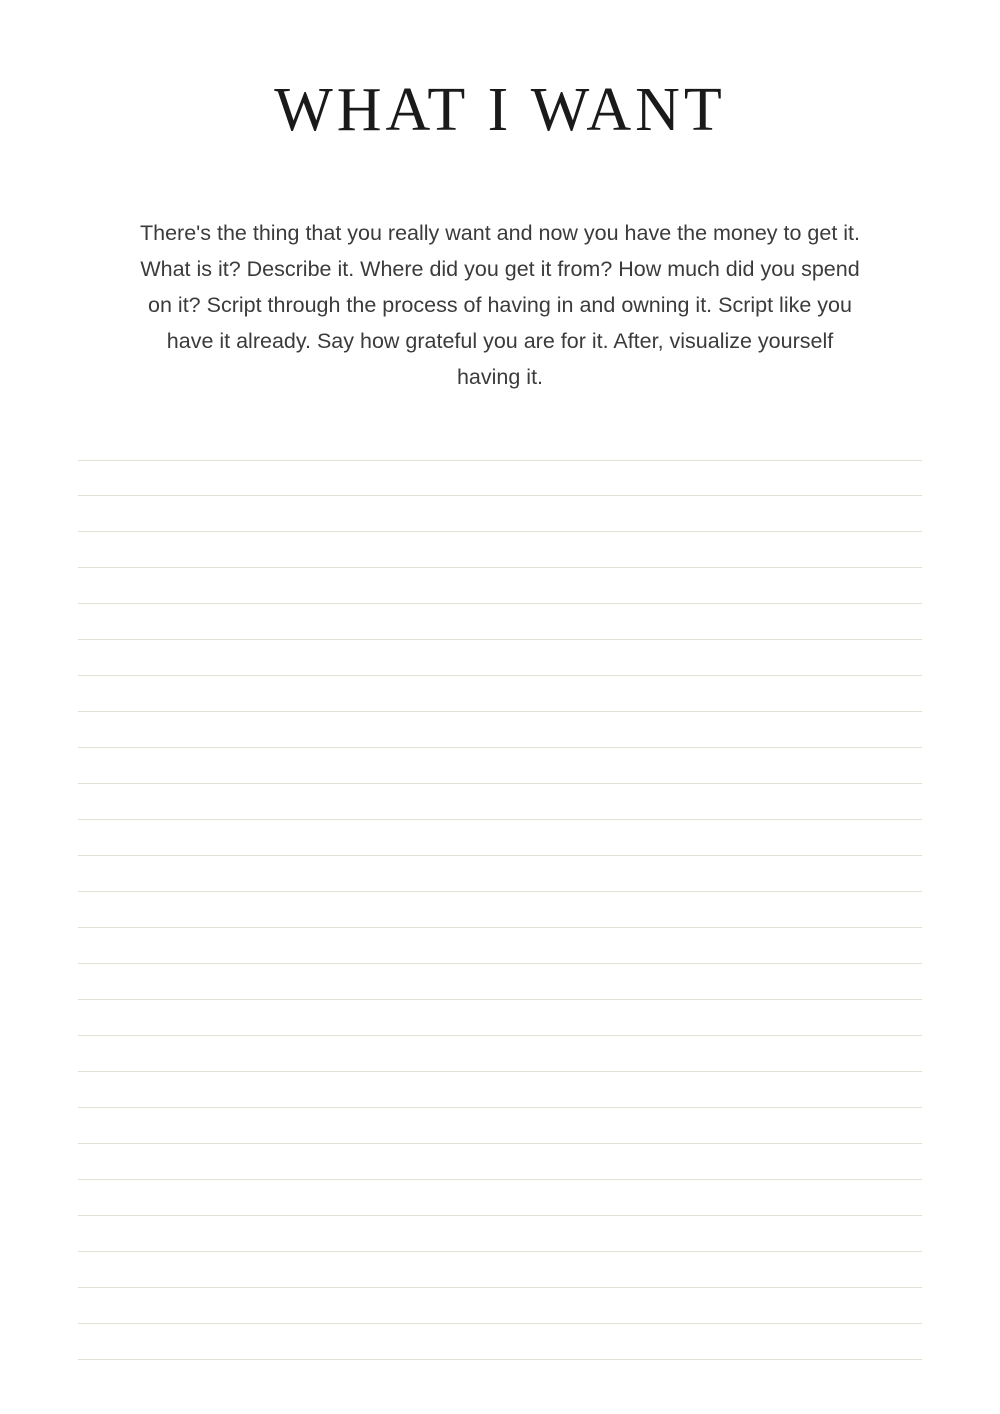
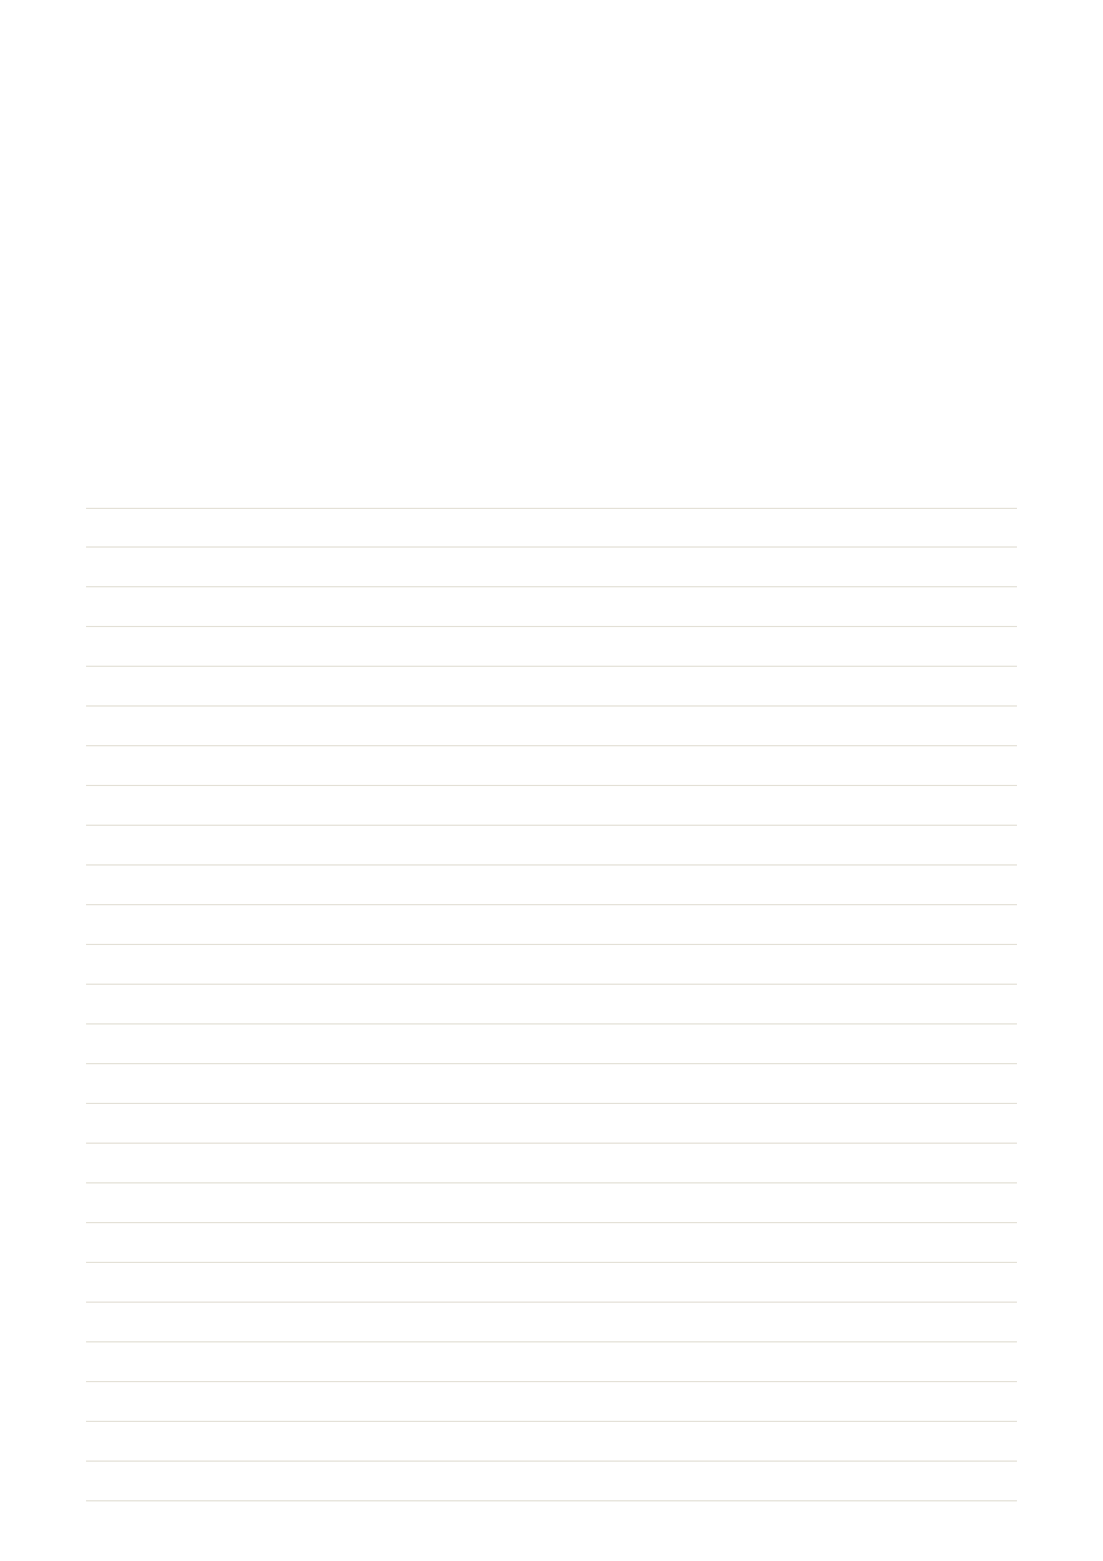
- WHAT I WANT
- There's the thing that you really want and now you have the money to get it. What is it? Describe it. Where did you get it from? How much did you spend on it? Script through the process of having in and owning it. Script like you have it already. Say how grateful you are for it. After, visualize yourself having it.
